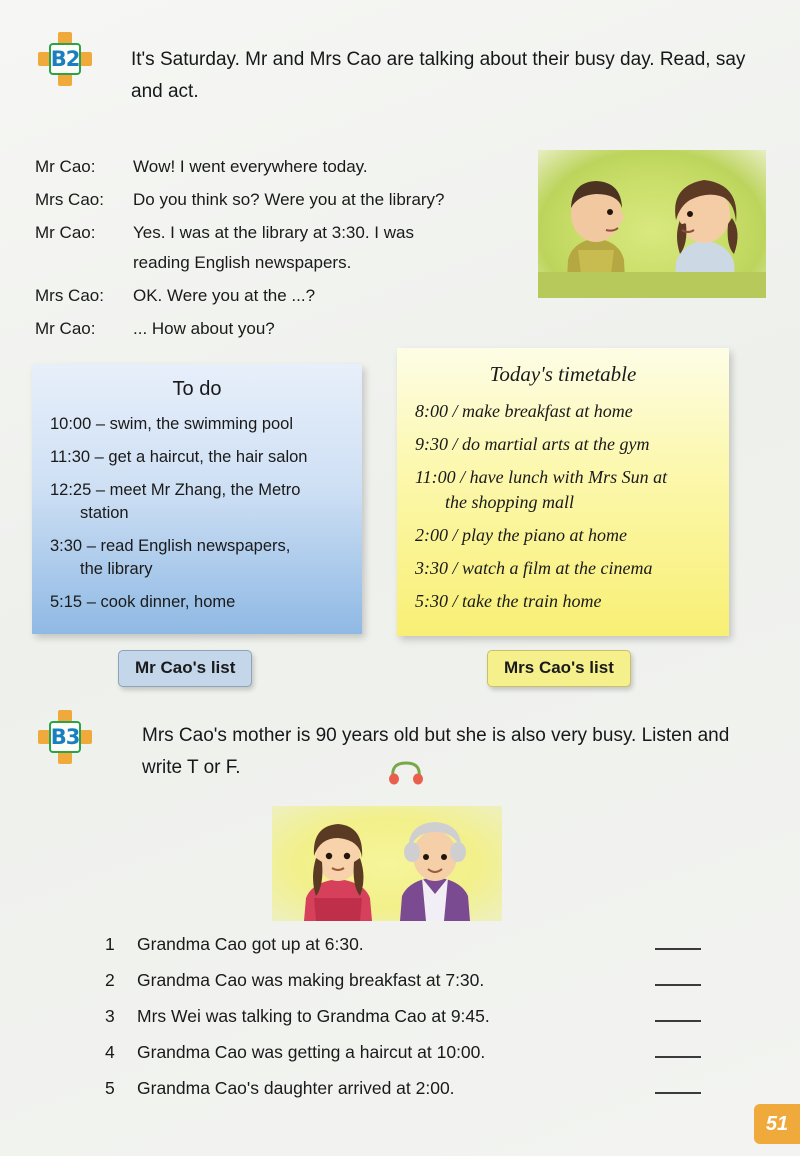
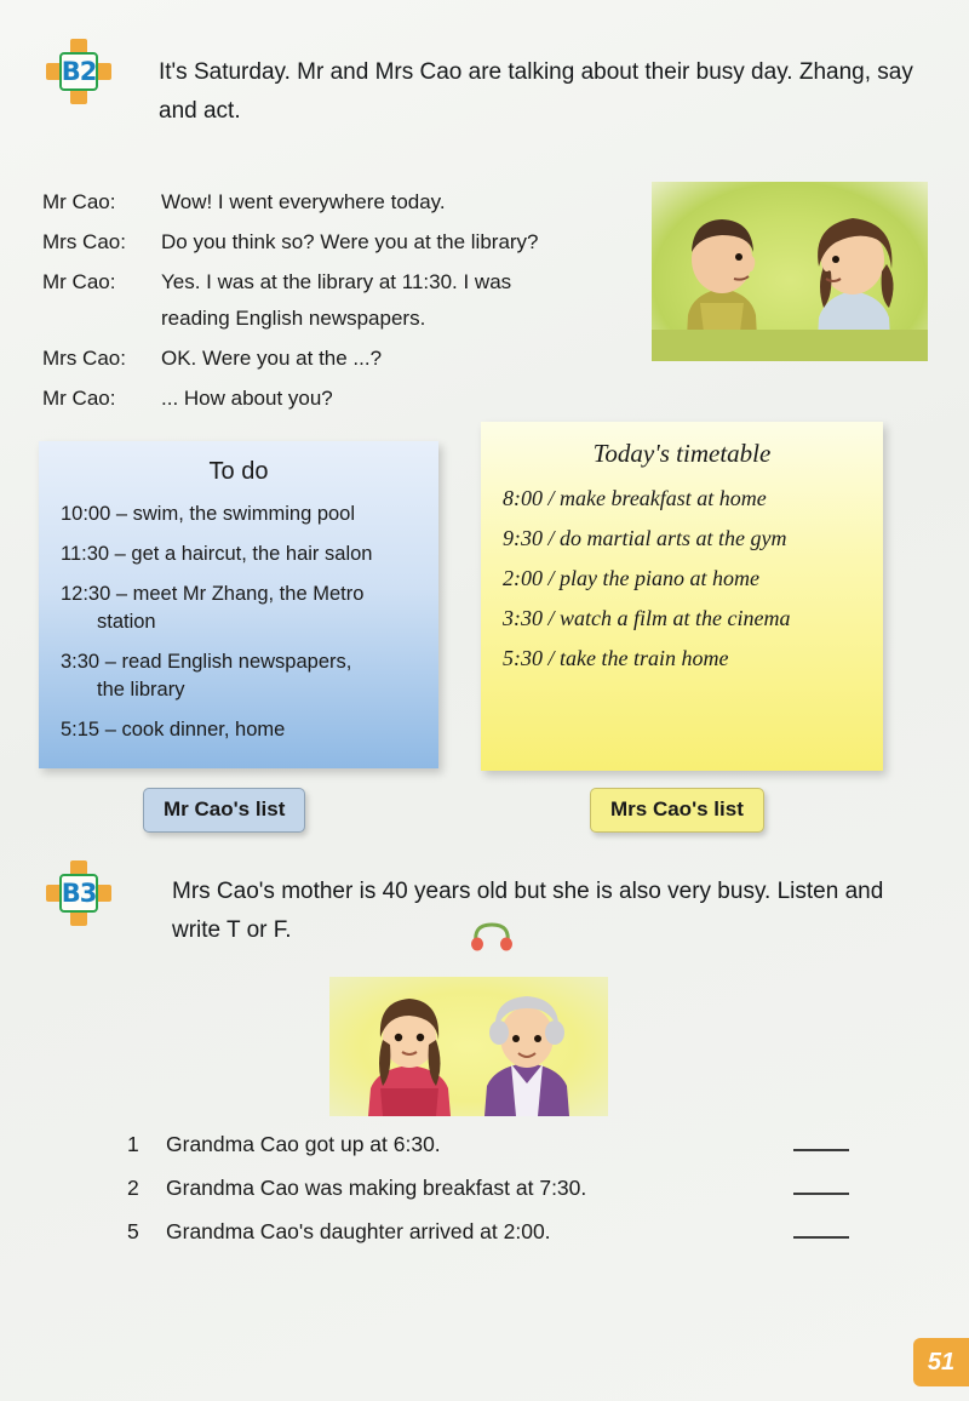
  B2
- It's Saturday. Mr and Mrs Cao are talking about their busy day. Read, say and act.
+ It's Saturday. Mr and Mrs Cao are talking about their busy day. Zhang, say and act.
  Mr Cao:
  Wow! I went everywhere today.
  Mrs Cao:
  Do you think so? Were you at the library?
  Mr Cao:
- Yes. I was at the library at 3:30. I was reading English newspapers.
+ Yes. I was at the library at 11:30. I was reading English newspapers.
  Mrs Cao:
  OK. Were you at the ...?
  Mr Cao:
  ... How about you?
  To do
  10:00 – swim, the swimming pool
  11:30 – get a haircut, the hair salon
- 12:25 – meet Mr Zhang, the Metro
+ 12:30 – meet Mr Zhang, the Metro
  station
  3:30 – read English newspapers,
  the library
  5:15 – cook dinner, home
  Today's timetable
  8:00 / make breakfast at home
  9:30 / do martial arts at the gym
- 11:00 / have lunch with Mrs Sun at
- the shopping mall
  2:00 / play the piano at home
  3:30 / watch a film at the cinema
  5:30 / take the train home
  Mr Cao's list
  Mrs Cao's list
  B3
- Mrs Cao's mother is 90 years old but she is also very busy. Listen and write T or F.
+ Mrs Cao's mother is 40 years old but she is also very busy. Listen and write T or F.
  1
  Grandma Cao got up at 6:30.
  2
  Grandma Cao was making breakfast at 7:30.
- 3
- Mrs Wei was talking to Grandma Cao at 9:45.
- 4
- Grandma Cao was getting a haircut at 10:00.
  5
  Grandma Cao's daughter arrived at 2:00.
  51
